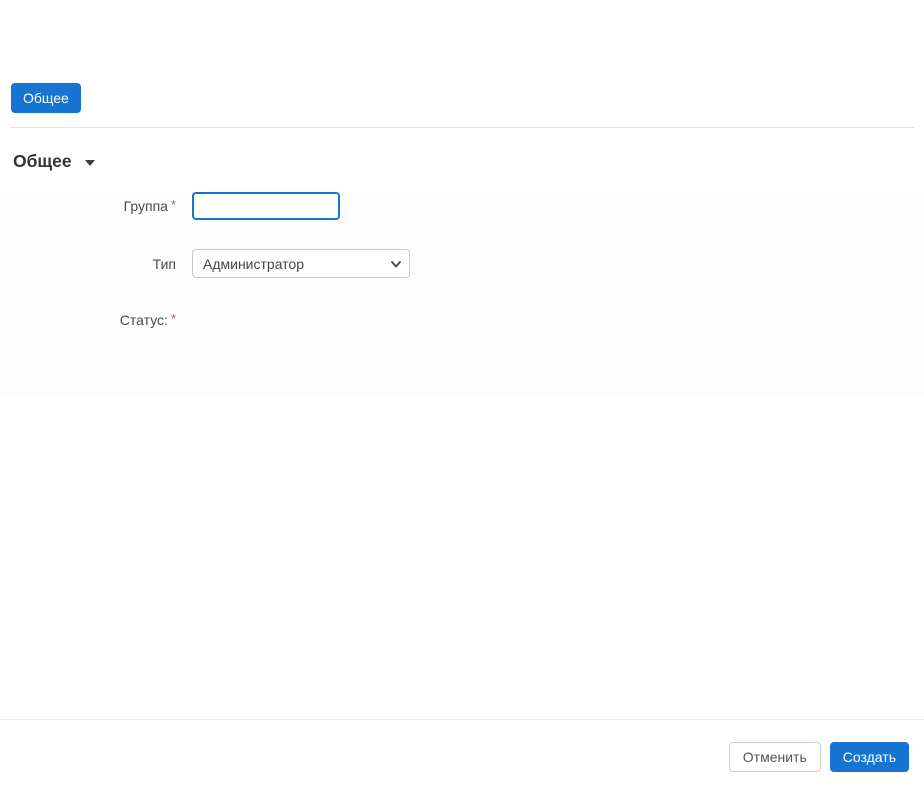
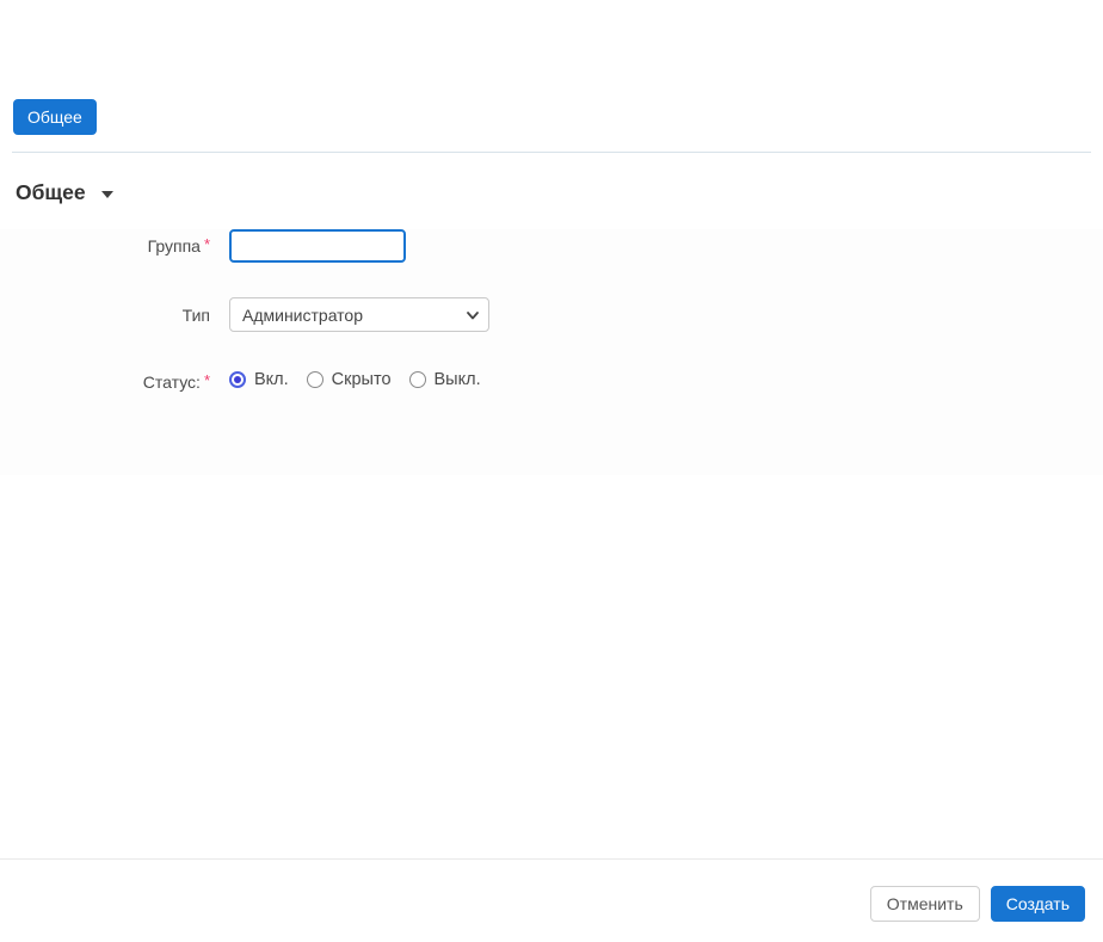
  Общее
  Общее
  Группа *
  Тип
  Администратор
  Статус: *
+ Вкл.
+ Скрыто
+ Выкл.
  Отменить
  Создать
